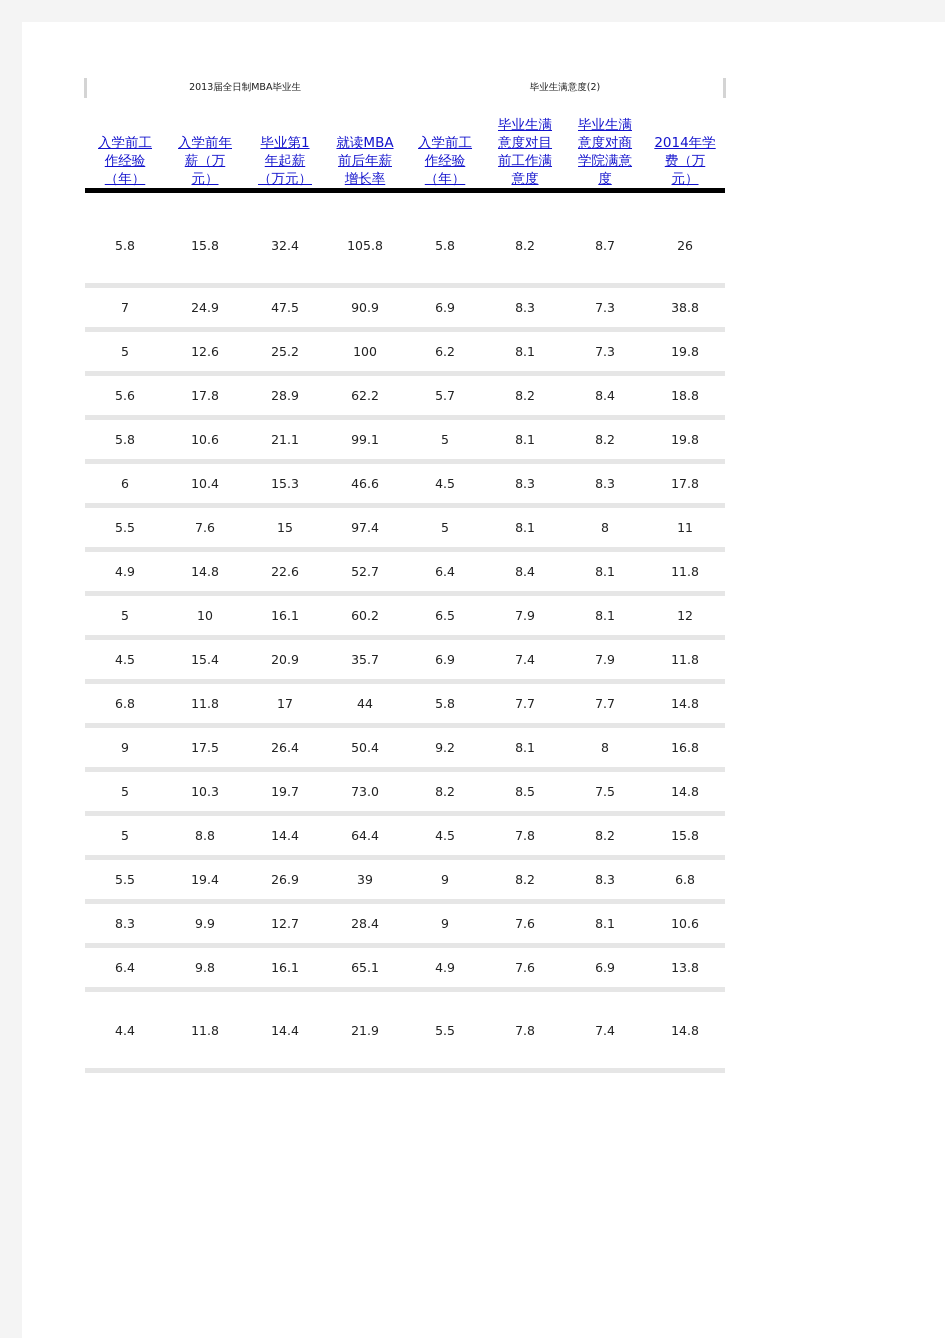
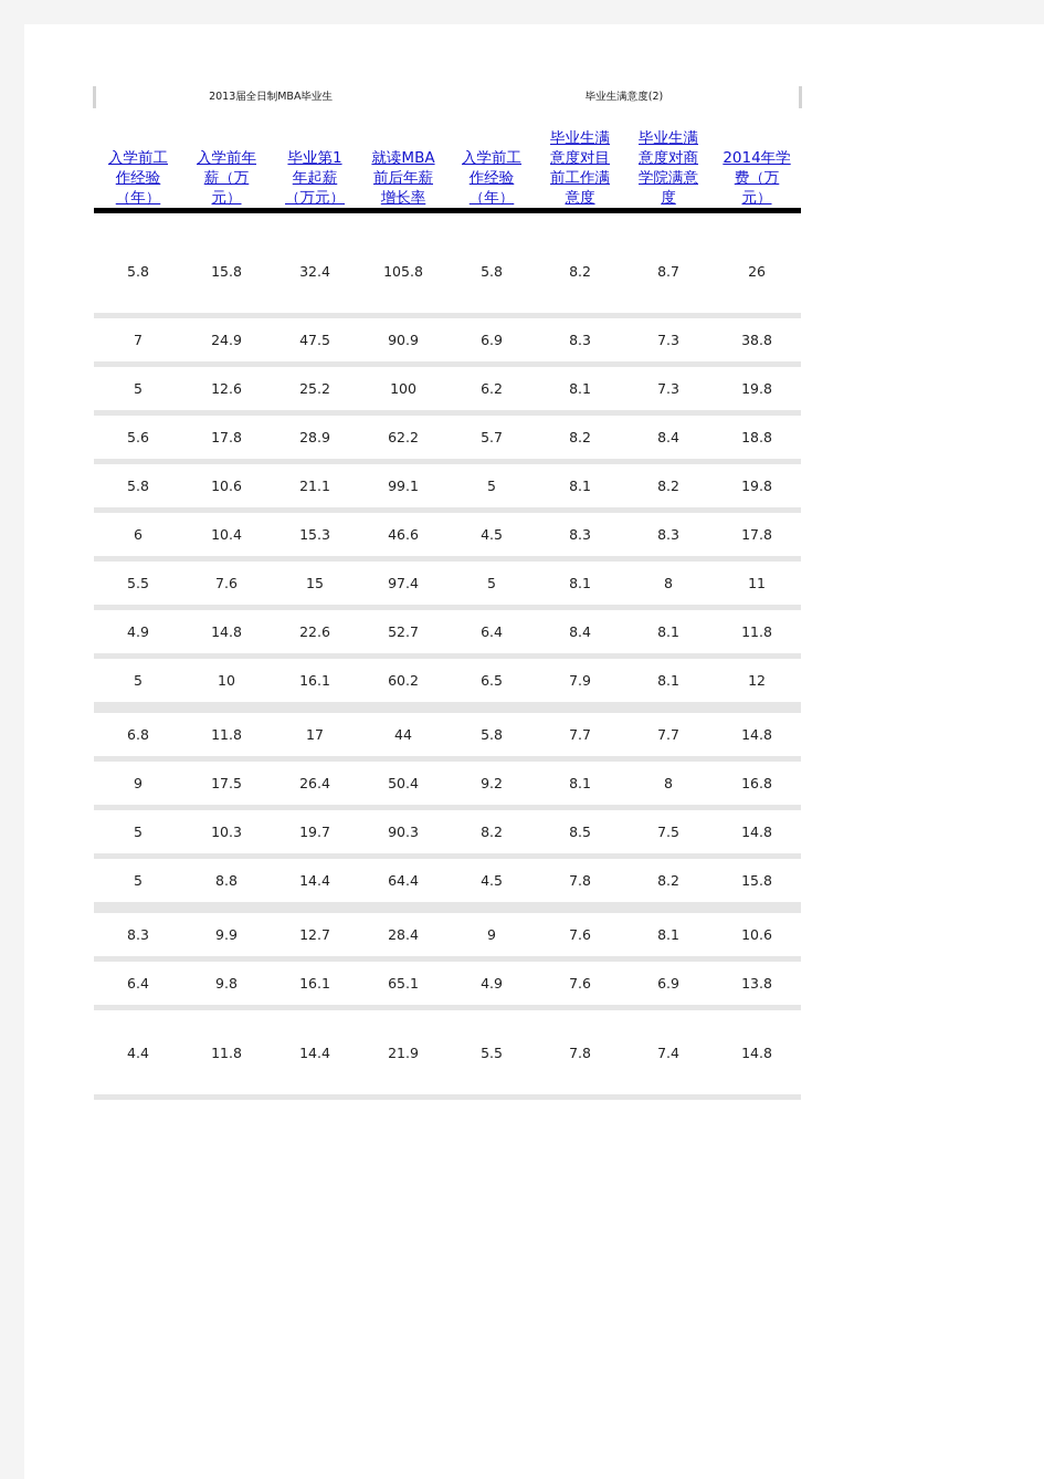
  2013届全日制MBA毕业生		毕业生满意度(2)
  入学前工作经验（年）	入学前年薪（万元）	毕业第1年起薪（万元）	就读MBA前后年薪增长率	入学前工作经验（年）	毕业生满意度对目前工作满意度	毕业生满意度对商学院满意度	2014年学费（万元）
  5.8	15.8	32.4	105.8	5.8	8.2	8.7	26
  7	24.9	47.5	90.9	6.9	8.3	7.3	38.8
  5	12.6	25.2	100	6.2	8.1	7.3	19.8
  5.6	17.8	28.9	62.2	5.7	8.2	8.4	18.8
  5.8	10.6	21.1	99.1	5	8.1	8.2	19.8
  6	10.4	15.3	46.6	4.5	8.3	8.3	17.8
  5.5	7.6	15	97.4	5	8.1	8	11
  4.9	14.8	22.6	52.7	6.4	8.4	8.1	11.8
  5	10	16.1	60.2	6.5	7.9	8.1	12
- 4.5	15.4	20.9	35.7	6.9	7.4	7.9	11.8
  6.8	11.8	17	44	5.8	7.7	7.7	14.8
  9	17.5	26.4	50.4	9.2	8.1	8	16.8
- 5	10.3	19.7	73.0	8.2	8.5	7.5	14.8
+ 5	10.3	19.7	90.3	8.2	8.5	7.5	14.8
  5	8.8	14.4	64.4	4.5	7.8	8.2	15.8
- 5.5	19.4	26.9	39	9	8.2	8.3	6.8
  8.3	9.9	12.7	28.4	9	7.6	8.1	10.6
  6.4	9.8	16.1	65.1	4.9	7.6	6.9	13.8
  4.4	11.8	14.4	21.9	5.5	7.8	7.4	14.8
